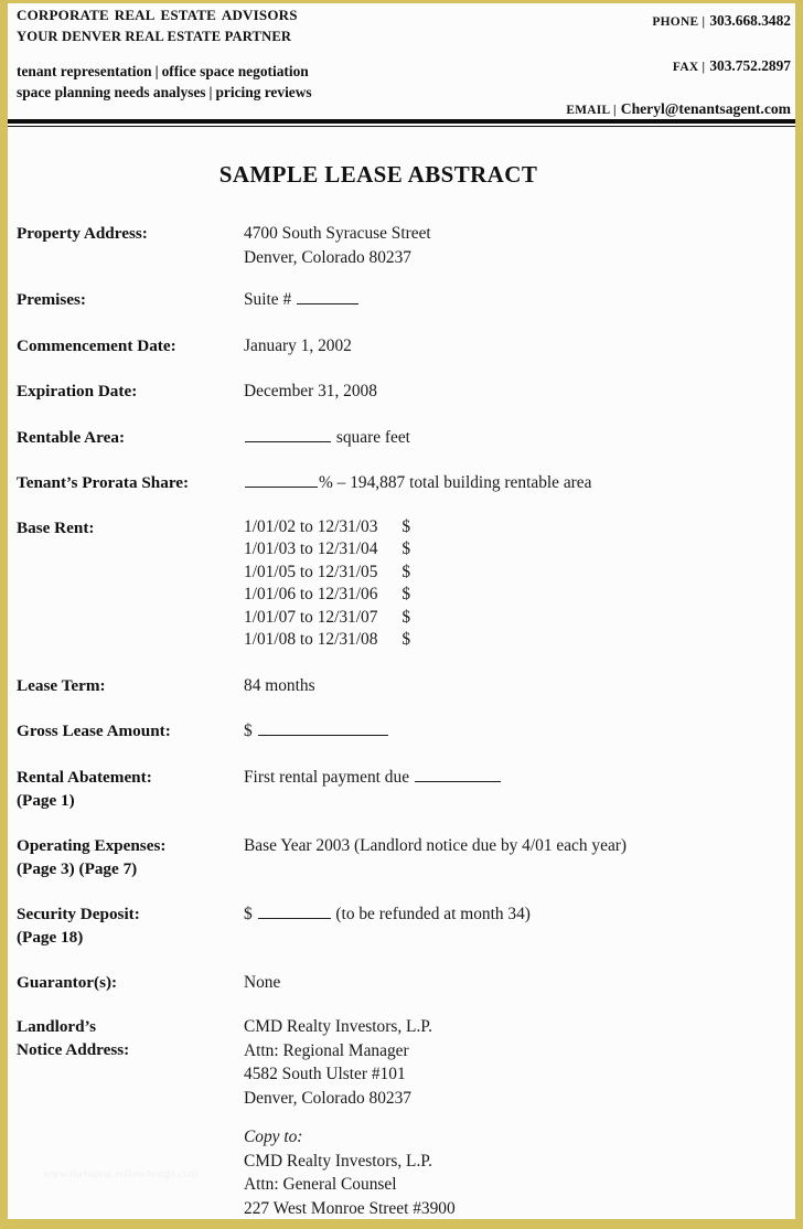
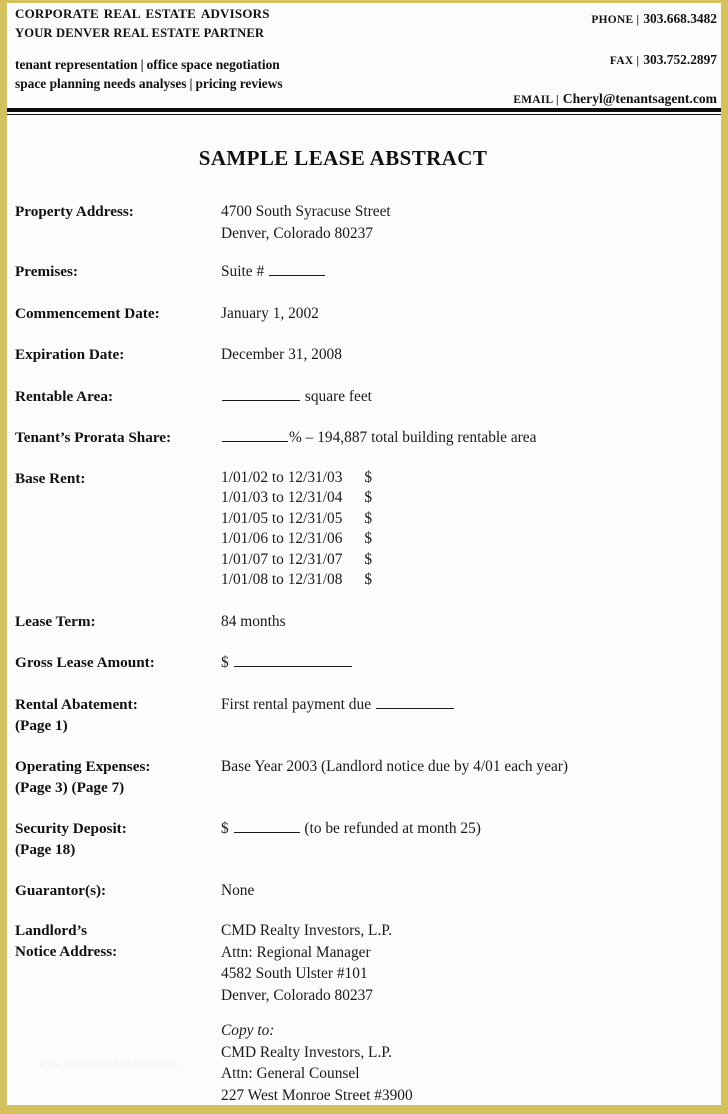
  corporate real estate advisors
  YOUR DENVER REAL ESTATE PARTNER
  tenant representation | office space negotiation
  space planning needs analyses | pricing reviews
  PHONE | 303.668.3482
  FAX | 303.752.2897
  EMAIL | Cheryl@tenantsagent.com
  SAMPLE LEASE ABSTRACT
  Property Address:
  4700 South Syracuse Street
  Denver, Colorado 80237
  Premises:
  Suite #
  Commencement Date:
  January 1, 2002
  Expiration Date:
  December 31, 2008
  Rentable Area:
  square feet
  Tenant’s Prorata Share:
  % – 194,887 total building rentable area
  Base Rent:
  1/01/02 to 12/31/03	$
  1/01/03 to 12/31/04	$
  1/01/05 to 12/31/05	$
  1/01/06 to 12/31/06	$
  1/01/07 to 12/31/07	$
  1/01/08 to 12/31/08	$
  Lease Term:
  84 months
  Gross Lease Amount:
  $
  Rental Abatement:
  (Page 1)
  First rental payment due
  Operating Expenses:
  (Page 3) (Page 7)
  Base Year 2003 (Landlord notice due by 4/01 each year)
  Security Deposit:
  (Page 18)
- $ (to be refunded at month 34)
+ $ (to be refunded at month 25)
  Guarantor(s):
  None
  Landlord’s
  Notice Address:
  CMD Realty Investors, L.P.
  Attn: Regional Manager
  4582 South Ulster #101
  Denver, Colorado 80237
  Copy to:
  CMD Realty Investors, L.P.
  Attn: General Counsel
  227 West Monroe Street #3900
